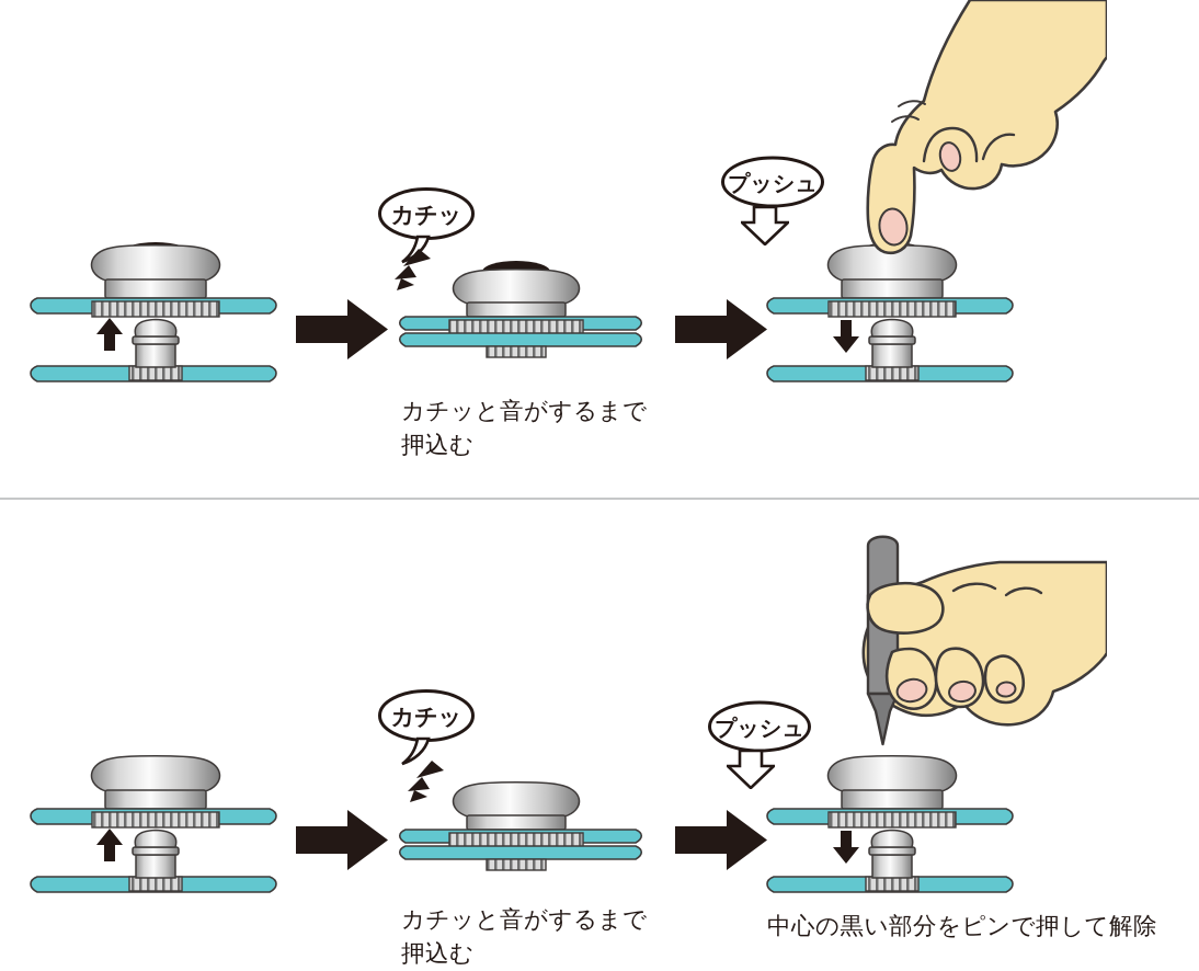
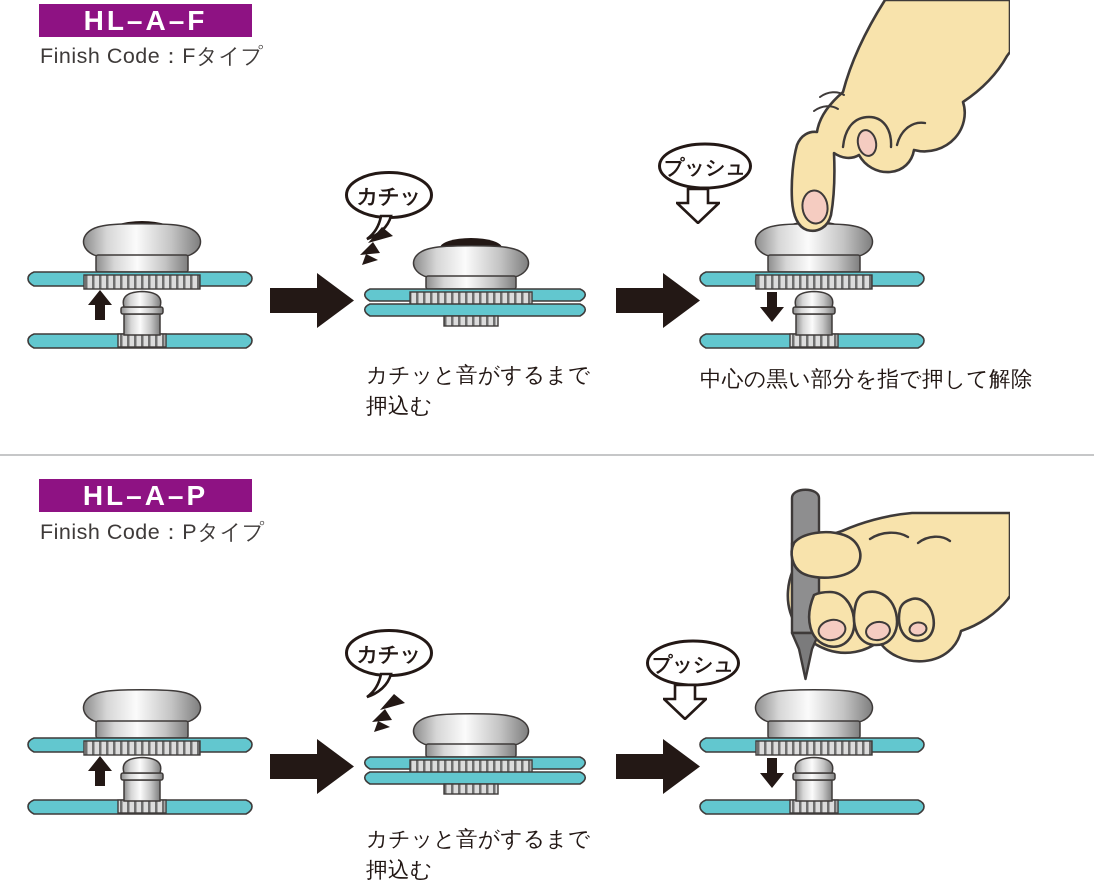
+ HL–A–F
+ Finish Code：Fタイプ
  カチッ
  カチッと音がするまで
  押込む
  プッシュ
+ 中心の黒い部分を指で押して解除
+ HL–A–P
+ Finish Code：Pタイプ
  カチッ
  カチッと音がするまで
  押込む
  プッシュ
- 中心の黒い部分をピンで押して解除
